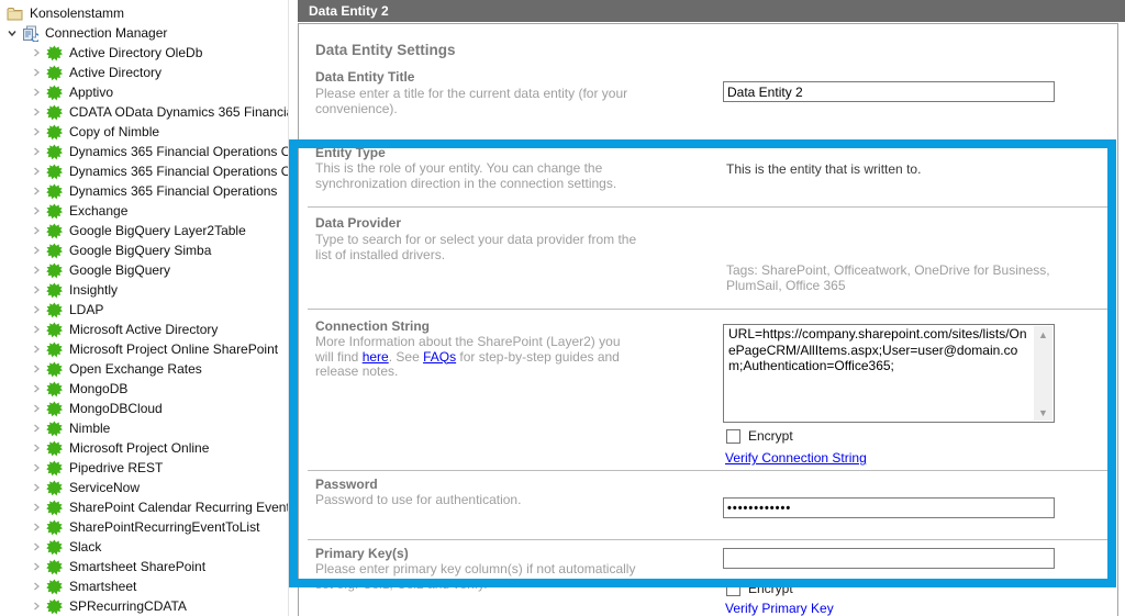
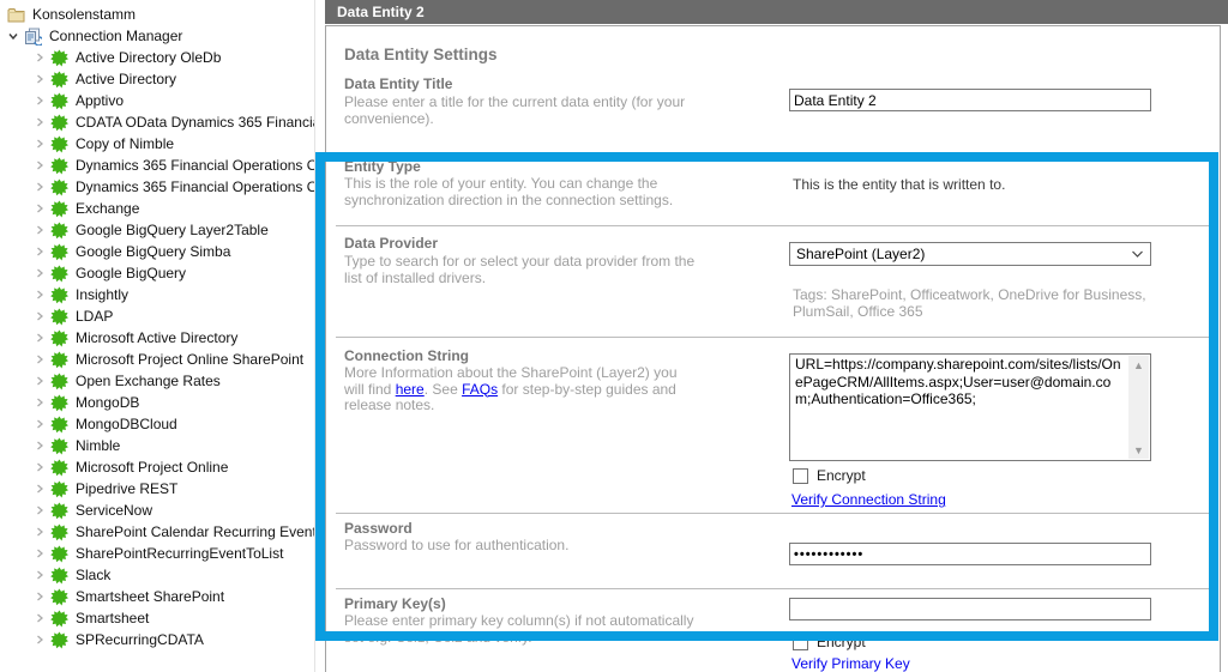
  Konsolenstamm
  Connection Manager
  Active Directory OleDb
  Active Directory
  Apptivo
  CDATA OData Dynamics 365 Financi
  Copy of Nimble
  Dynamics 365 Financial Operations O
  Dynamics 365 Financial Operations O
- Dynamics 365 Financial Operations
  Exchange
  Google BigQuery Layer2Table
  Google BigQuery Simba
  Google BigQuery
  Insightly
  LDAP
  Microsoft Active Directory
  Microsoft Project Online SharePoint
  Open Exchange Rates
  MongoDB
  MongoDBCloud
  Nimble
  Microsoft Project Online
  Pipedrive REST
  ServiceNow
  SharePoint Calendar Recurring Even
  SharePointRecurringEventToList
  Slack
  Smartsheet SharePoint
  Smartsheet
  SPRecurringCDATA
  Data Entity 2
  Data Entity Settings
  Data Entity Title
  Please enter a title for the current data entity (for your convenience).
  Data Entity 2
  Entity Type
  This is the role of your entity. You can change the synchronization direction in the connection settings.
  This is the entity that is written to.
  Data Provider
  Type to search for or select your data provider from the list of installed drivers.
+ SharePoint (Layer2)
  Tags: SharePoint, Officeatwork, OneDrive for Business, PlumSail, Office 365
  Connection String
  More Information about the SharePoint (Layer2) you will find here. See FAQs for step-by-step guides and release notes.
  URL=https://company.sharepoint.com/sites/lists/OnePageCRM/AllItems.aspx;User=user@domain.com;Authentication=Office365;
  ▲
  ▼
  Encrypt
  Verify Connection String
  Password
  Password to use for authentication.
  ••••••••••••
  Primary Key(s)
  Please enter primary key column(s) if not automatically set e.g. Col1, Col2 and verify.
  Encrypt
  Verify Primary Key
